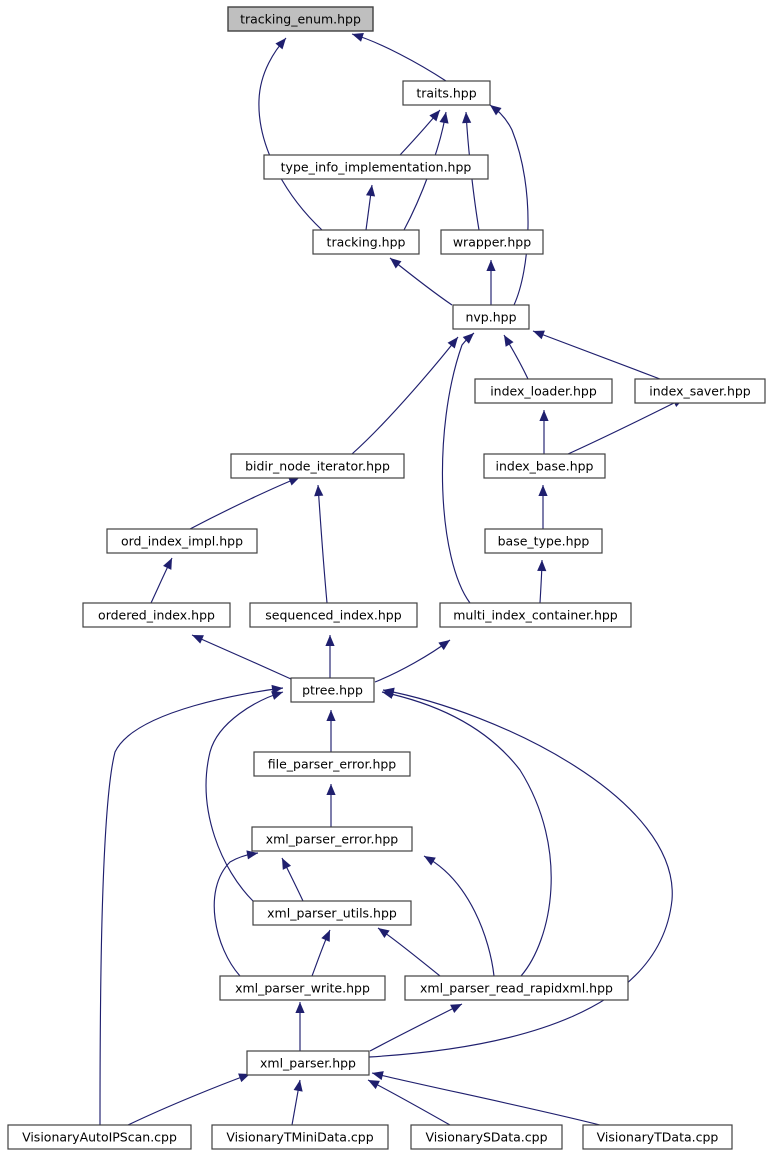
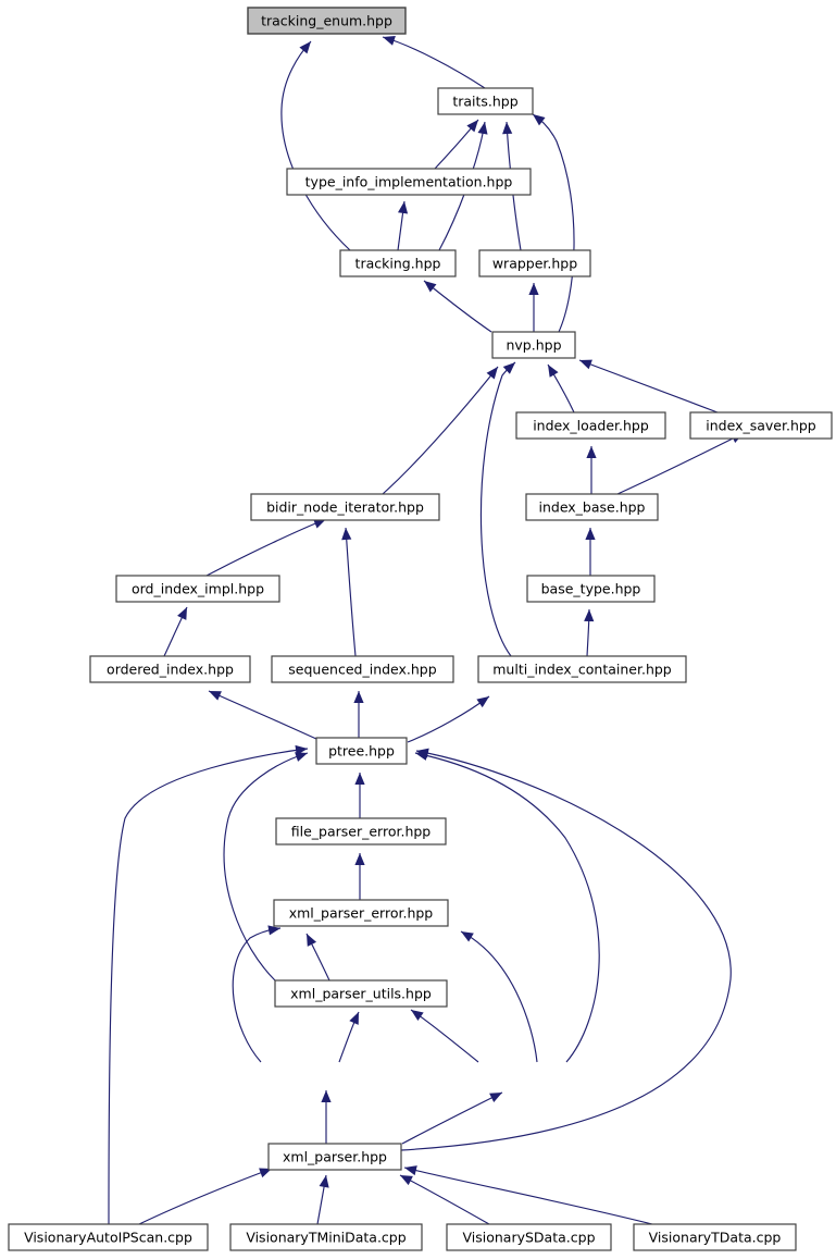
  tracking_enum.hpp
  traits.hpp
  type_info_implementation.hpp
  tracking.hpp
  wrapper.hpp
  nvp.hpp
  index_loader.hpp
  index_saver.hpp
  bidir_node_iterator.hpp
  index_base.hpp
  ord_index_impl.hpp
  base_type.hpp
  ordered_index.hpp
  sequenced_index.hpp
  multi_index_container.hpp
  ptree.hpp
  file_parser_error.hpp
  xml_parser_error.hpp
  xml_parser_utils.hpp
- xml_parser_write.hpp
- xml_parser_read_rapidxml.hpp
  xml_parser.hpp
  VisionaryAutoIPScan.cpp
  VisionaryTMiniData.cpp
  VisionarySData.cpp
  VisionaryTData.cpp
